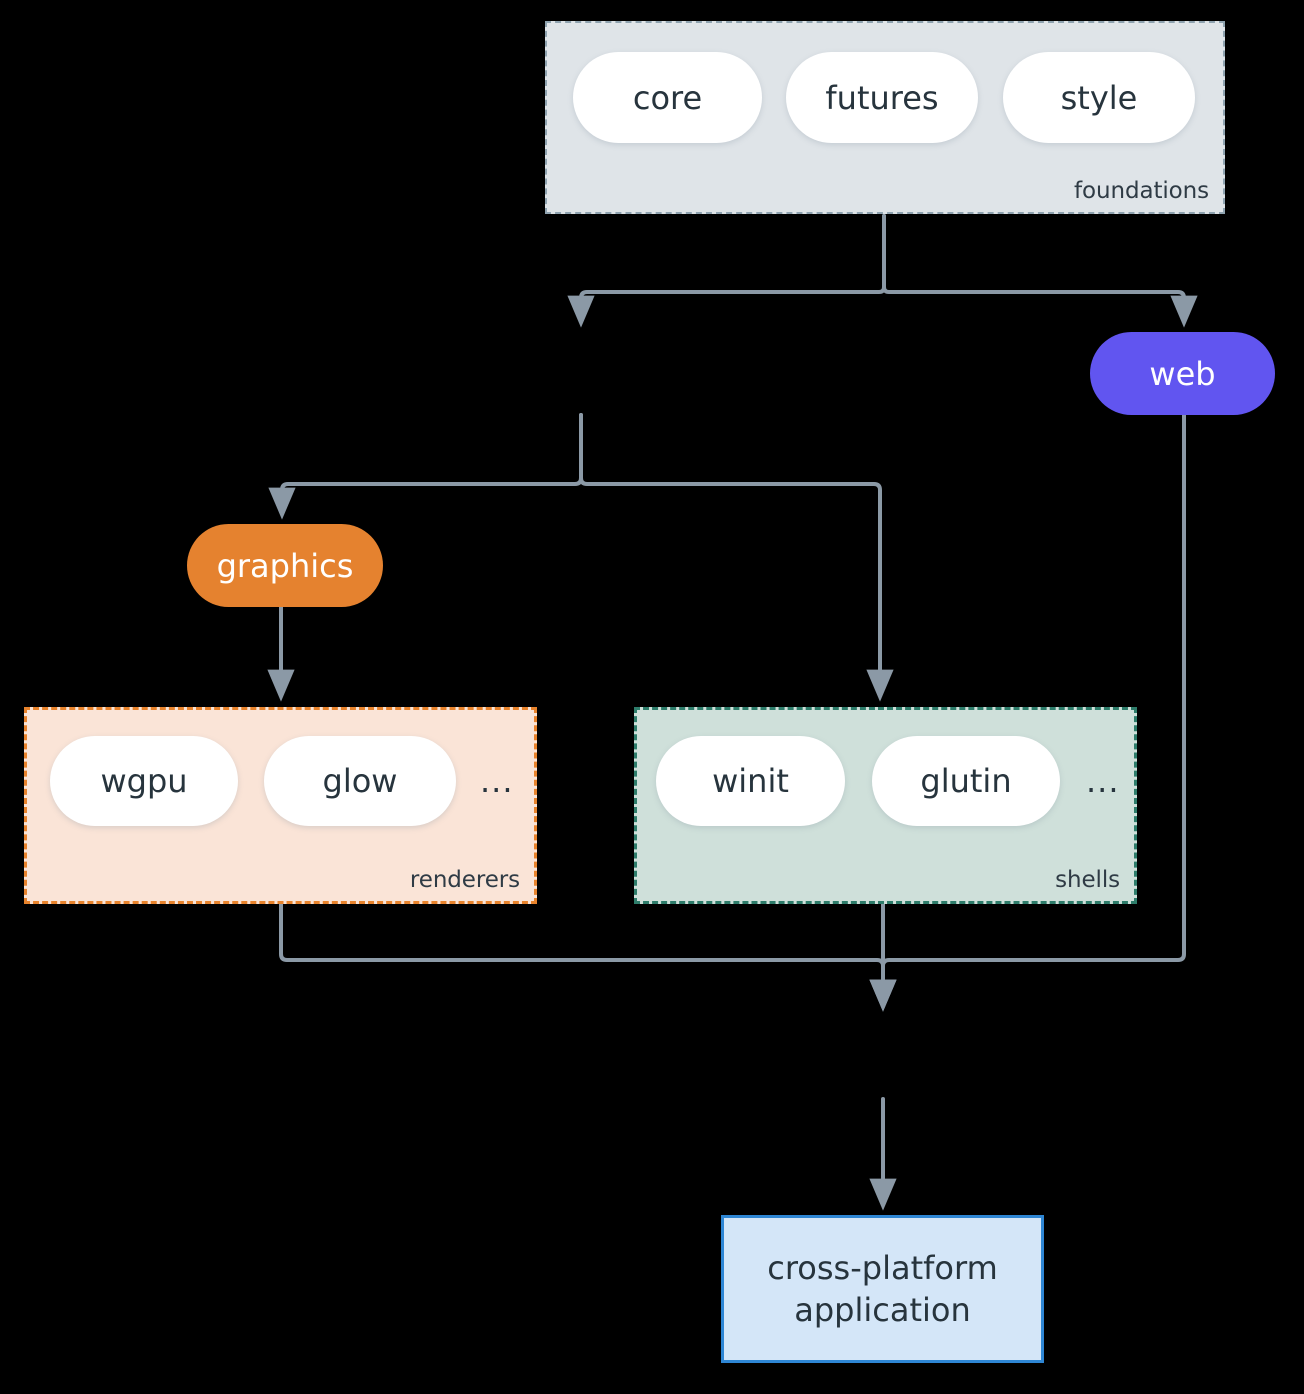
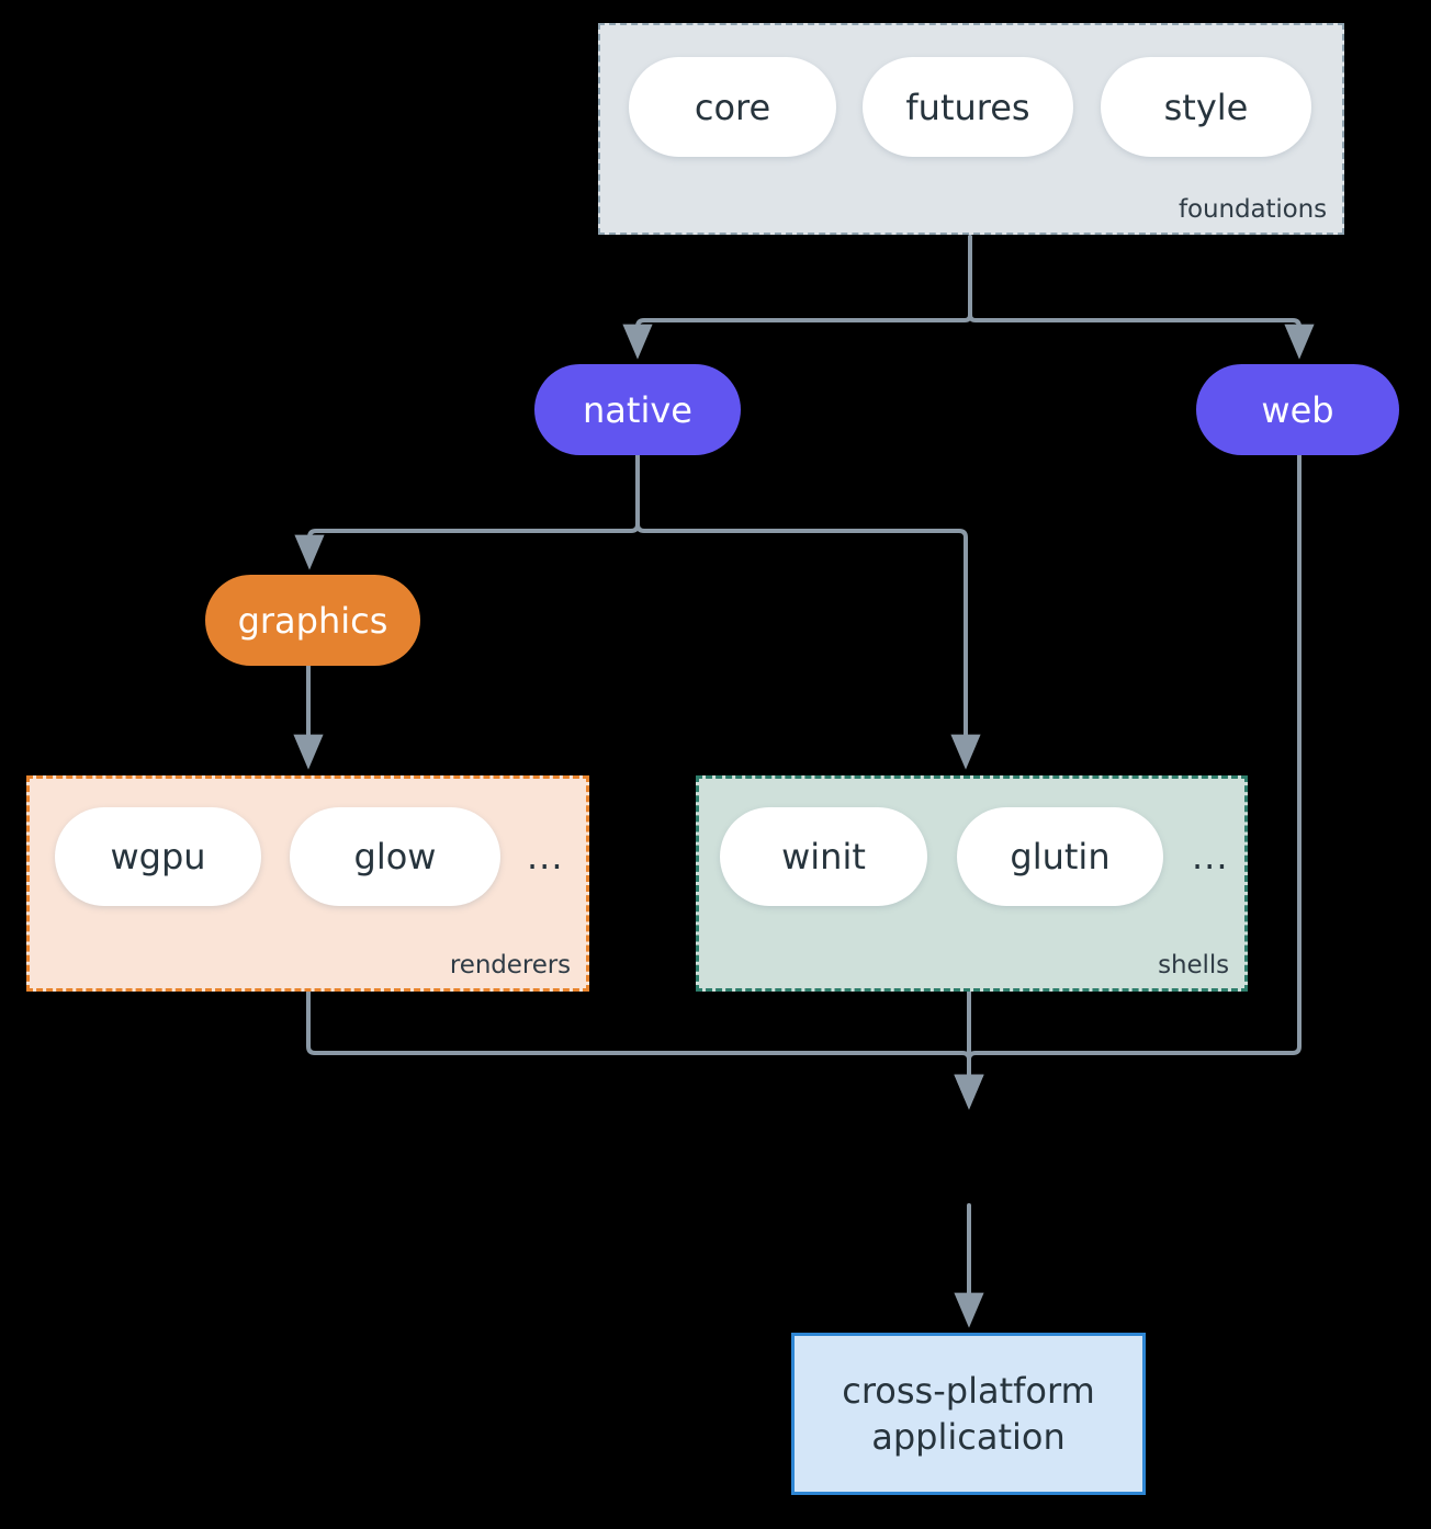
  foundations
  core
  futures
  style
+ native
  web
  graphics
  renderers
  wgpu
  glow
  ...
  shells
  winit
  glutin
  ...
  cross-platform
  application
